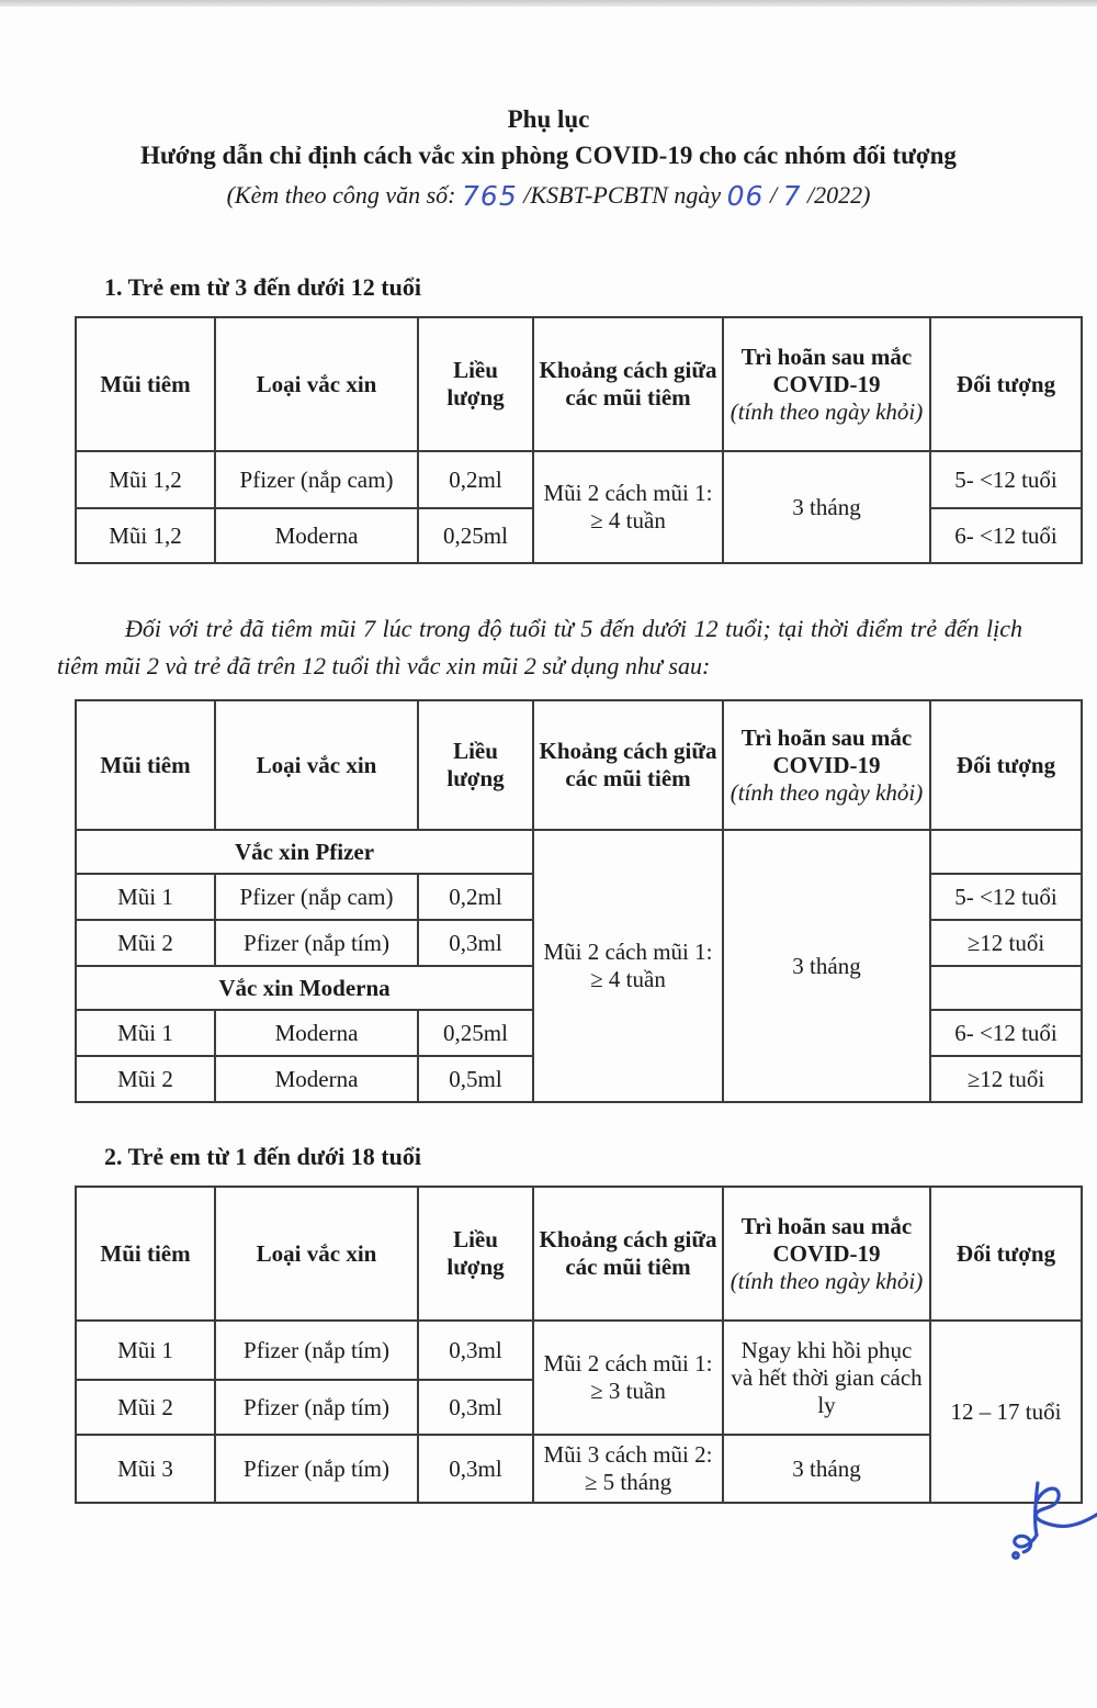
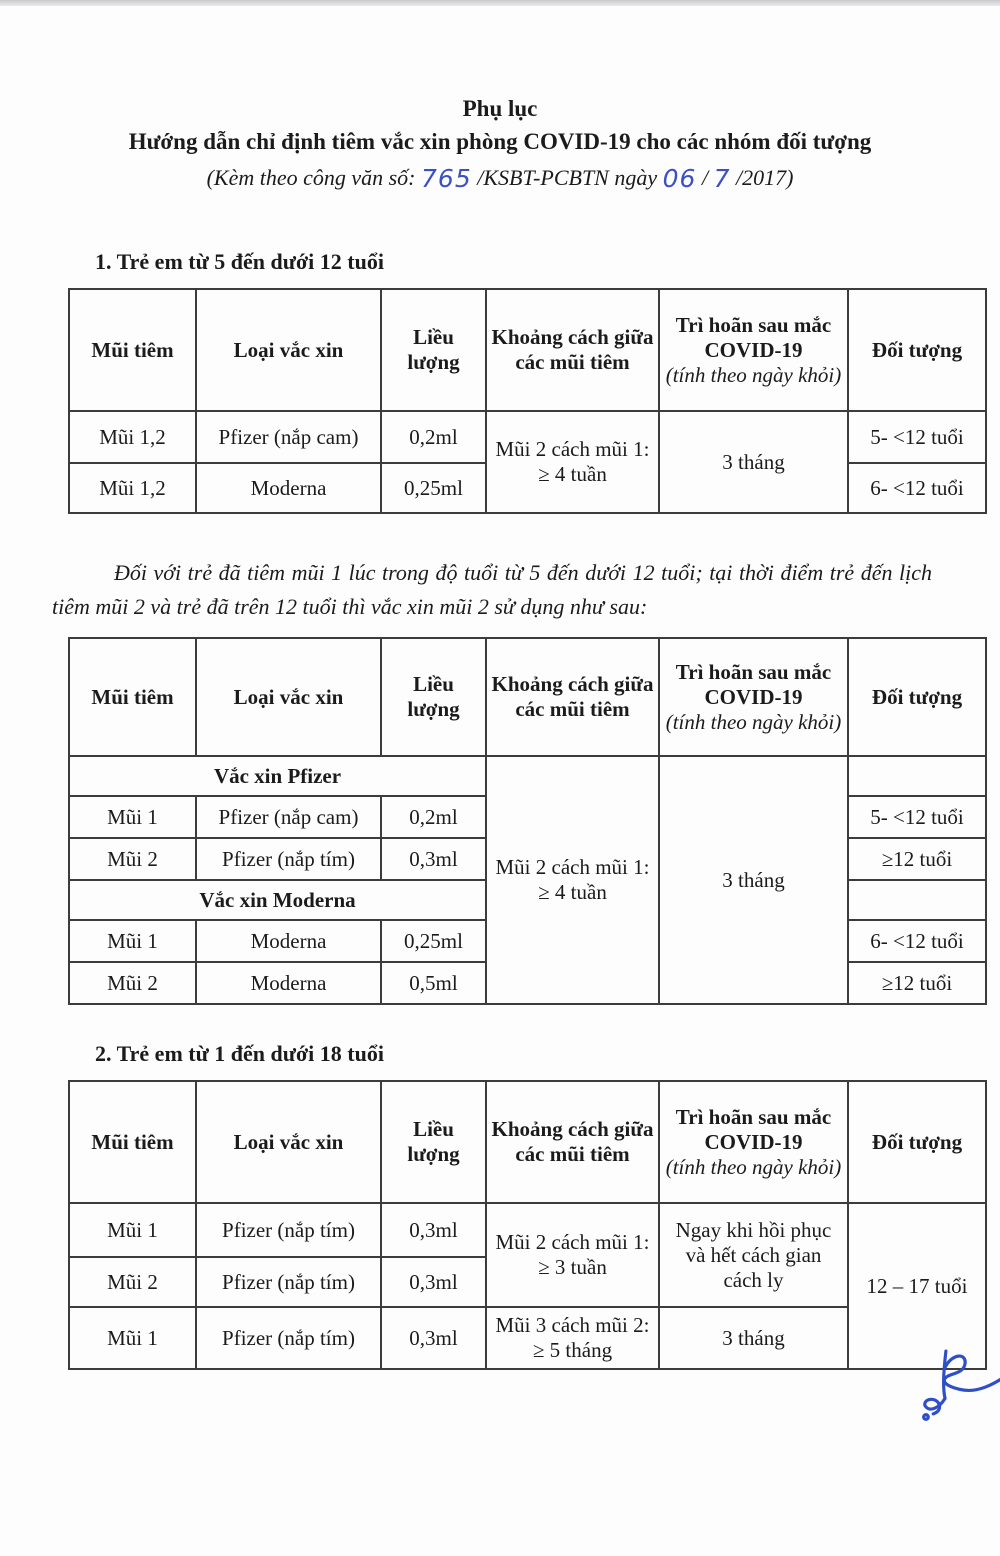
  Phụ lục
- Hướng dẫn chỉ định cách vắc xin phòng COVID-19 cho các nhóm đối tượng
+ Hướng dẫn chỉ định tiêm vắc xin phòng COVID-19 cho các nhóm đối tượng
- (Kèm theo công văn số: 765 /KSBT-PCBTN ngày 06 / 7 /2022)
+ (Kèm theo công văn số: 765 /KSBT-PCBTN ngày 06 / 7 /2017)
- 1. Trẻ em từ 3 đến dưới 12 tuổi
+ 1. Trẻ em từ 5 đến dưới 12 tuổi
  Mũi tiêm	Loại vắc xin	Liều lượng	Khoảng cách giữa các mũi tiêm	Trì hoãn sau mắc COVID-19 (tính theo ngày khỏi)	Đối tượng
  Mũi 1,2	Pfizer (nắp cam)	0,2ml	Mũi 2 cách mũi 1: ≥ 4 tuần	3 tháng	5- <12 tuổi
  Mũi 1,2	Moderna	0,25ml	6- <12 tuổi
- Đối với trẻ đã tiêm mũi 7 lúc trong độ tuổi từ 5 đến dưới 12 tuổi; tại thời điểm trẻ đến lịch tiêm mũi 2 và trẻ đã trên 12 tuổi thì vắc xin mũi 2 sử dụng như sau:
+ Đối với trẻ đã tiêm mũi 1 lúc trong độ tuổi từ 5 đến dưới 12 tuổi; tại thời điểm trẻ đến lịch tiêm mũi 2 và trẻ đã trên 12 tuổi thì vắc xin mũi 2 sử dụng như sau:
  Mũi tiêm	Loại vắc xin	Liều lượng	Khoảng cách giữa các mũi tiêm	Trì hoãn sau mắc COVID-19 (tính theo ngày khỏi)	Đối tượng
  Vắc xin Pfizer	Mũi 2 cách mũi 1: ≥ 4 tuần	3 tháng
  Mũi 1	Pfizer (nắp cam)	0,2ml	5- <12 tuổi
  Mũi 2	Pfizer (nắp tím)	0,3ml	≥12 tuổi
  Vắc xin Moderna
  Mũi 1	Moderna	0,25ml	6- <12 tuổi
  Mũi 2	Moderna	0,5ml	≥12 tuổi
  2. Trẻ em từ 1 đến dưới 18 tuổi
  Mũi tiêm	Loại vắc xin	Liều lượng	Khoảng cách giữa các mũi tiêm	Trì hoãn sau mắc COVID-19 (tính theo ngày khỏi)	Đối tượng
- Mũi 1	Pfizer (nắp tím)	0,3ml	Mũi 2 cách mũi 1: ≥ 3 tuần	Ngay khi hồi phục và hết thời gian cách ly	12 – 17 tuổi
+ Mũi 1	Pfizer (nắp tím)	0,3ml	Mũi 2 cách mũi 1: ≥ 3 tuần	Ngay khi hồi phục và hết cách gian cách ly	12 – 17 tuổi
  Mũi 2	Pfizer (nắp tím)	0,3ml
- Mũi 3	Pfizer (nắp tím)	0,3ml	Mũi 3 cách mũi 2: ≥ 5 tháng	3 tháng
+ Mũi 1	Pfizer (nắp tím)	0,3ml	Mũi 3 cách mũi 2: ≥ 5 tháng	3 tháng
